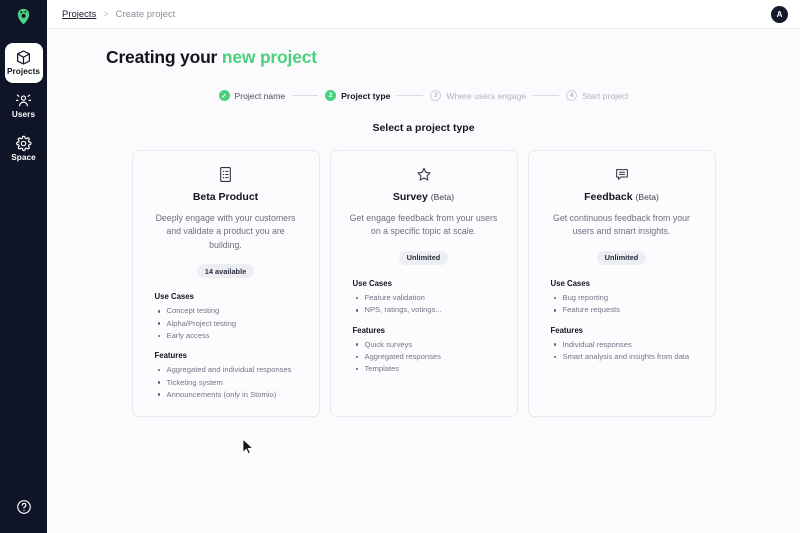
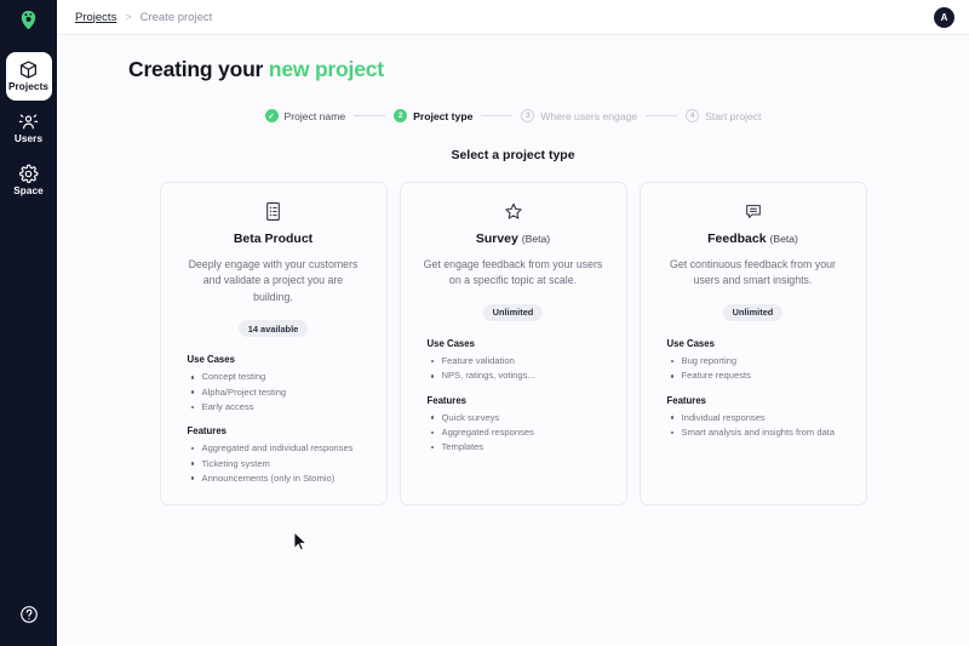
  Projects
  Users
  Space
  Projects
  >
  Create project
  A
  Creating your new project
  Project name
  Project type
  Where users engage
  Start project
  Select a project type
  Beta Product
- Deeply engage with your customers and validate a product you are building.
+ Deeply engage with your customers and validate a project you are building.
  14 available
  Use Cases
  Concept testing
  Alpha/Project testing
  Early access
  Features
  Aggregated and individual responses
  Ticketing system
  Announcements (only in Stomio)
  Survey (Beta)
  Get engage feedback from your users on a specific topic at scale.
  Unlimited
  Use Cases
  Feature validation
  NPS, ratings, votings...
  Features
  Quick surveys
  Aggregated responses
  Templates
  Feedback (Beta)
  Get continuous feedback from your users and smart insights.
  Unlimited
  Use Cases
  Bug reporting
  Feature requests
  Features
  Individual responses
  Smart analysis and insights from data
